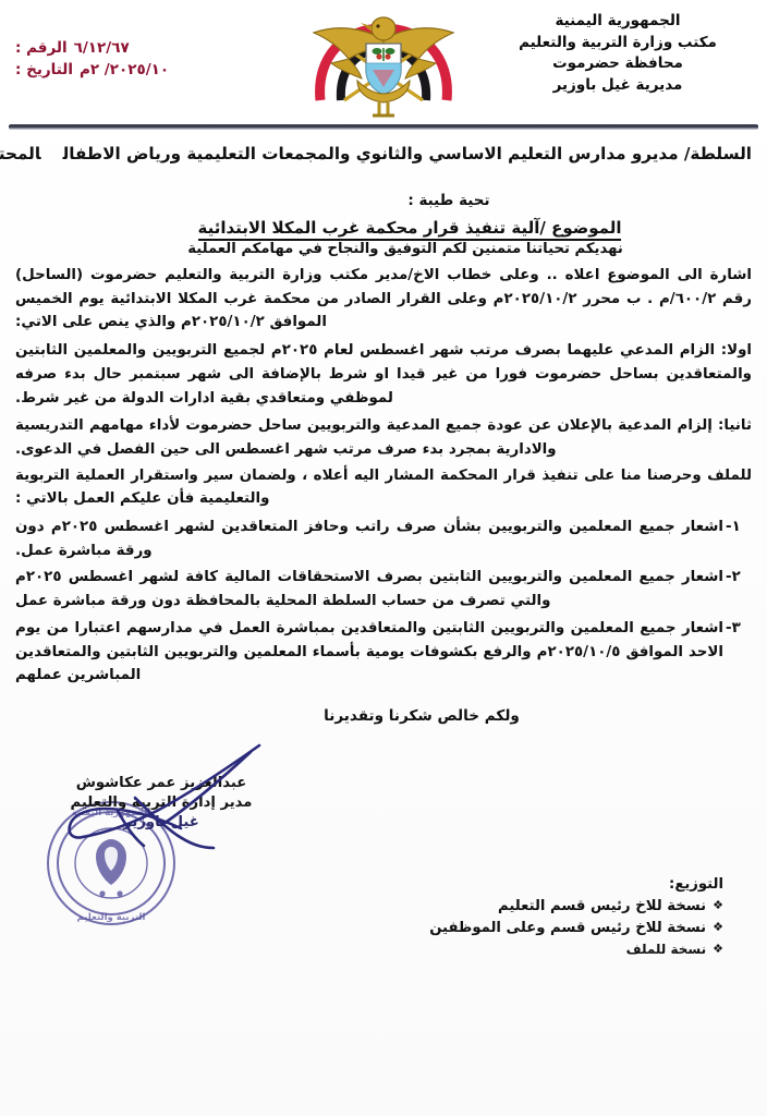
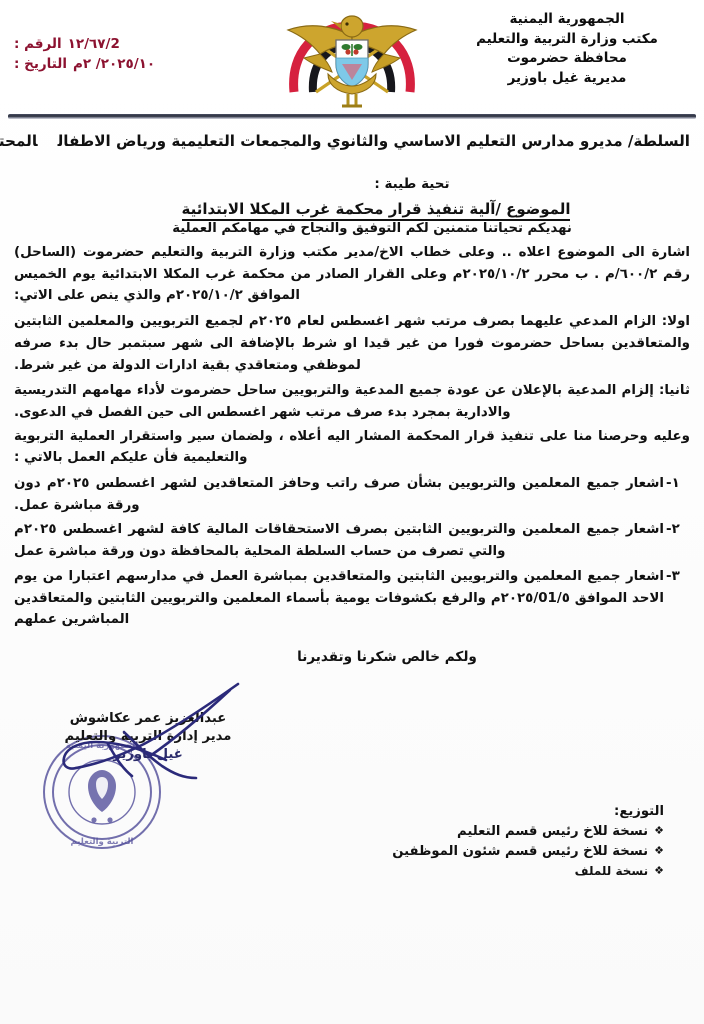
  الجمهورية اليمنية
  مكتب وزارة التربية والتعليم
  محافظة حضرموت
  مديرية غيل باوزير
  الرقم :
- ٦/١٢/٦٧
+ 2/١٢/٦٧
  التاريخ :
  ٢٠٢٥/١٠/ ٢م
  السلطة/ مديرو مدارس التعليم الاساسي والثانوي والمجمعات التعليمية ورياض الاطفالالمحت
  تحية طيبة :
  الموضوع /آلية تنفيذ قرار محكمة غرب المكلا الابتدائية
  نهديكم تحياتنا متمنين لكم التوفيق والنجاح في مهامكم العملية
  اشارة الى الموضوع اعلاه .. وعلى خطاب الاخ/مدير مكتب وزارة التربية والتعليم حضرموت (الساحل) رقم ٦٠٠/٢/م . ب محرر ٢٠٢٥/١٠/٢م وعلى القرار الصادر من محكمة غرب المكلا الابتدائية يوم الخميس الموافق ٢٠٢٥/١٠/٢م والذي ينص على الاتي:
  اولا: الزام المدعي عليهما بصرف مرتب شهر اغسطس لعام ٢٠٢٥م لجميع التربويين والمعلمين الثابتين والمتعاقدين بساحل حضرموت فورا من غير قيدا او شرط بالإضافة الى شهر سبتمبر حال بدء صرفه لموظفي ومتعاقدي بقية ادارات الدولة من غير شرط.
  ثانيا: إلزام المدعية بالإعلان عن عودة جميع المدعية والتربويين ساحل حضرموت لأداء مهامهم التدريسية والادارية بمجرد بدء صرف مرتب شهر اغسطس الى حين الفصل في الدعوى.
- للملف وحرصنا منا على تنفيذ قرار المحكمة المشار اليه أعلاه ، ولضمان سير واستقرار العملية التربوية والتعليمية فأن عليكم العمل بالاتي :
+ وعليه وحرصنا منا على تنفيذ قرار المحكمة المشار اليه أعلاه ، ولضمان سير واستقرار العملية التربوية والتعليمية فأن عليكم العمل بالاتي :
  ١-
  اشعار جميع المعلمين والتربويين بشأن صرف راتب وحافز المتعاقدين لشهر اغسطس ٢٠٢٥م دون ورقة مباشرة عمل.
  ٢-
  اشعار جميع المعلمين والتربويين الثابتين بصرف الاستحقاقات المالية كافة لشهر اغسطس ٢٠٢٥م والتي تصرف من حساب السلطة المحلية بالمحافظة دون ورقة مباشرة عمل
  ٣-
- اشعار جميع المعلمين والتربويين الثابتين والمتعاقدين بمباشرة العمل في مدارسهم اعتبارا من يوم الاحد الموافق ٢٠٢٥/١٠/٥م والرفع بكشوفات يومية بأسماء المعلمين والتربويين الثابتين والمتعاقدين المباشرين عملهم
+ اشعار جميع المعلمين والتربويين الثابتين والمتعاقدين بمباشرة العمل في مدارسهم اعتبارا من يوم الاحد الموافق ٢٠٢٥/01/٥م والرفع بكشوفات يومية بأسماء المعلمين والتربويين الثابتين والمتعاقدين المباشرين عملهم
  ولكم خالص شكرنا وتقديرنا
  التربية والتعليم
  عبداعزيز عمر عكاشوش
  مدير إداةلتربية والتعليم
  غيلاوزر
  التوزيع:
  ❖نسخة للاخ رئيس قسم التعليم
- ❖نسخة للاخ رئيس قسم وعلى الموظفين
+ ❖نسخة للاخ رئيس قسم شئون الموظفين
  ❖نسخة للملف
